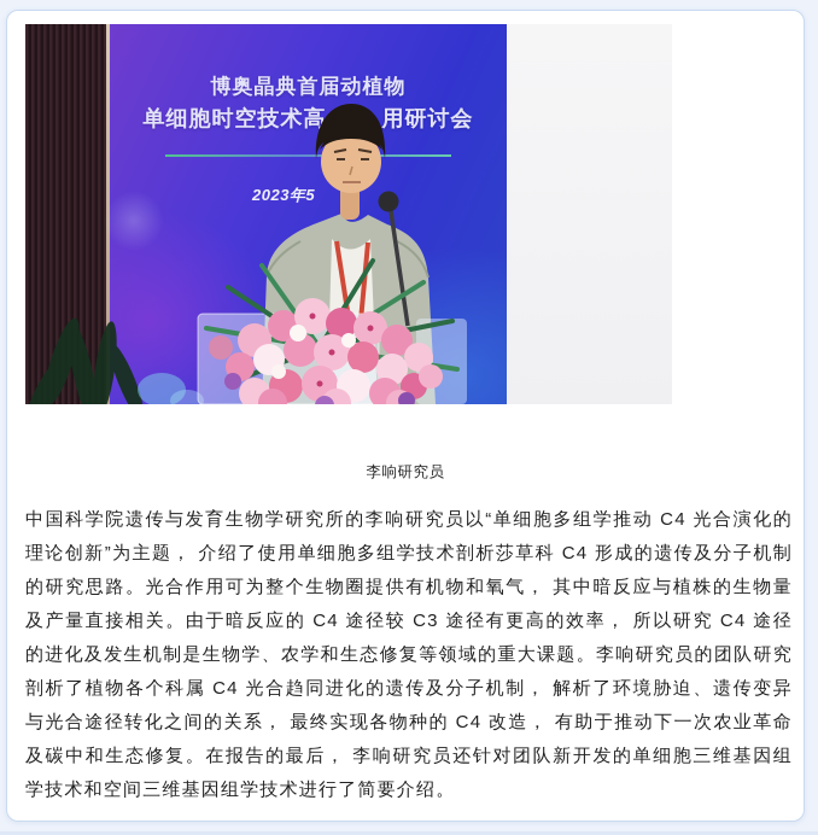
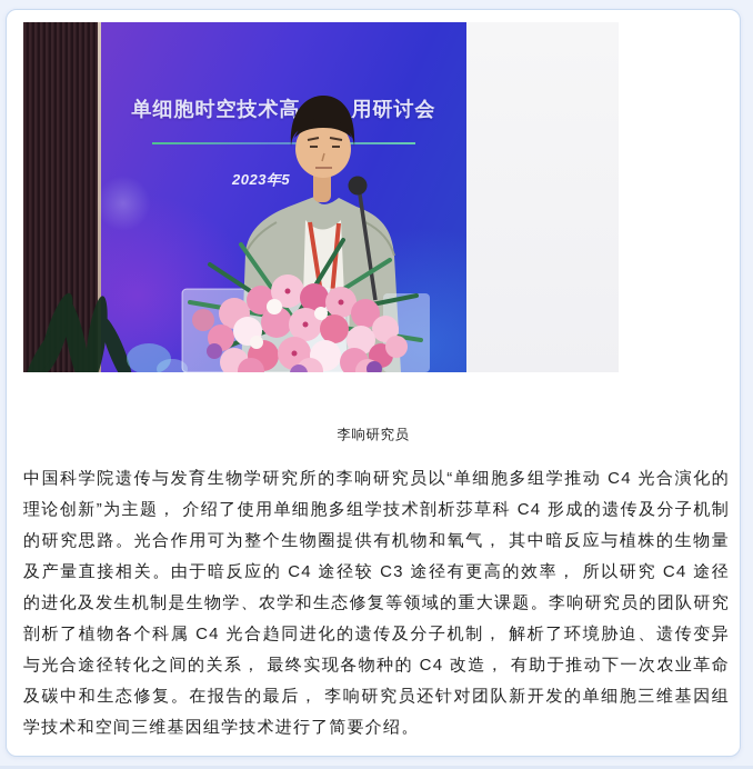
- 博奥晶典首届动植物
  单细胞时空技术高
  用研讨会
  2023年5
  李响研究员
  中国科学院遗传与发育生物学研究所的李响研究员以“单细胞多组学推动 C4 光合演化的理论创新”为主题， 介绍了使用单细胞多组学技术剖析莎草科 C4 形成的遗传及分子机制的研究思路。光合作用可为整个生物圈提供有机物和氧气， 其中暗反应与植株的生物量及产量直接相关。由于暗反应的 C4 途径较 C3 途径有更高的效率， 所以研究 C4 途径的进化及发生机制是生物学、农学和生态修复等领域的重大课题。李响研究员的团队研究剖析了植物各个科属 C4 光合趋同进化的遗传及分子机制， 解析了环境胁迫、遗传变异与光合途径转化之间的关系， 最终实现各物种的 C4 改造， 有助于推动下一次农业革命及碳中和生态修复。在报告的最后， 李响研究员还针对团队新开发的单细胞三维基因组学技术和空间三维基因组学技术进行了简要介绍。
